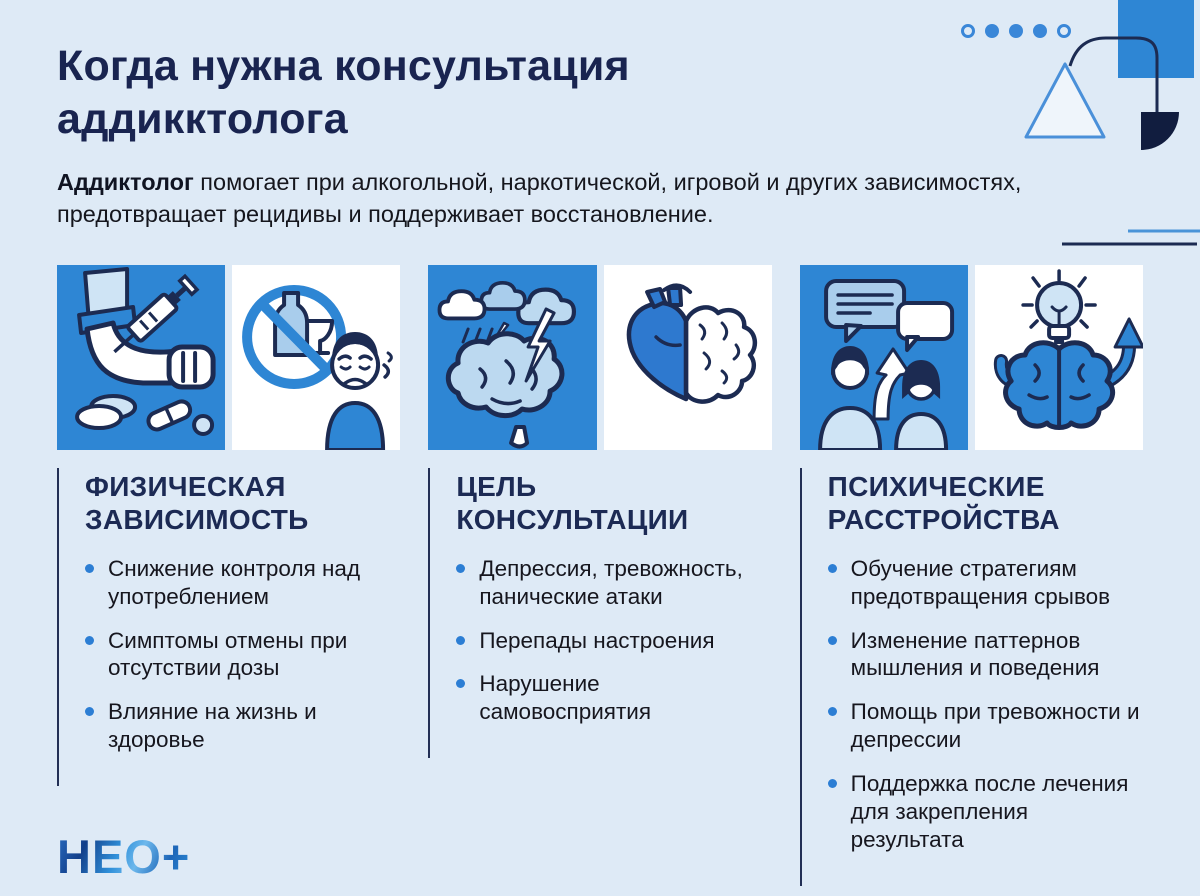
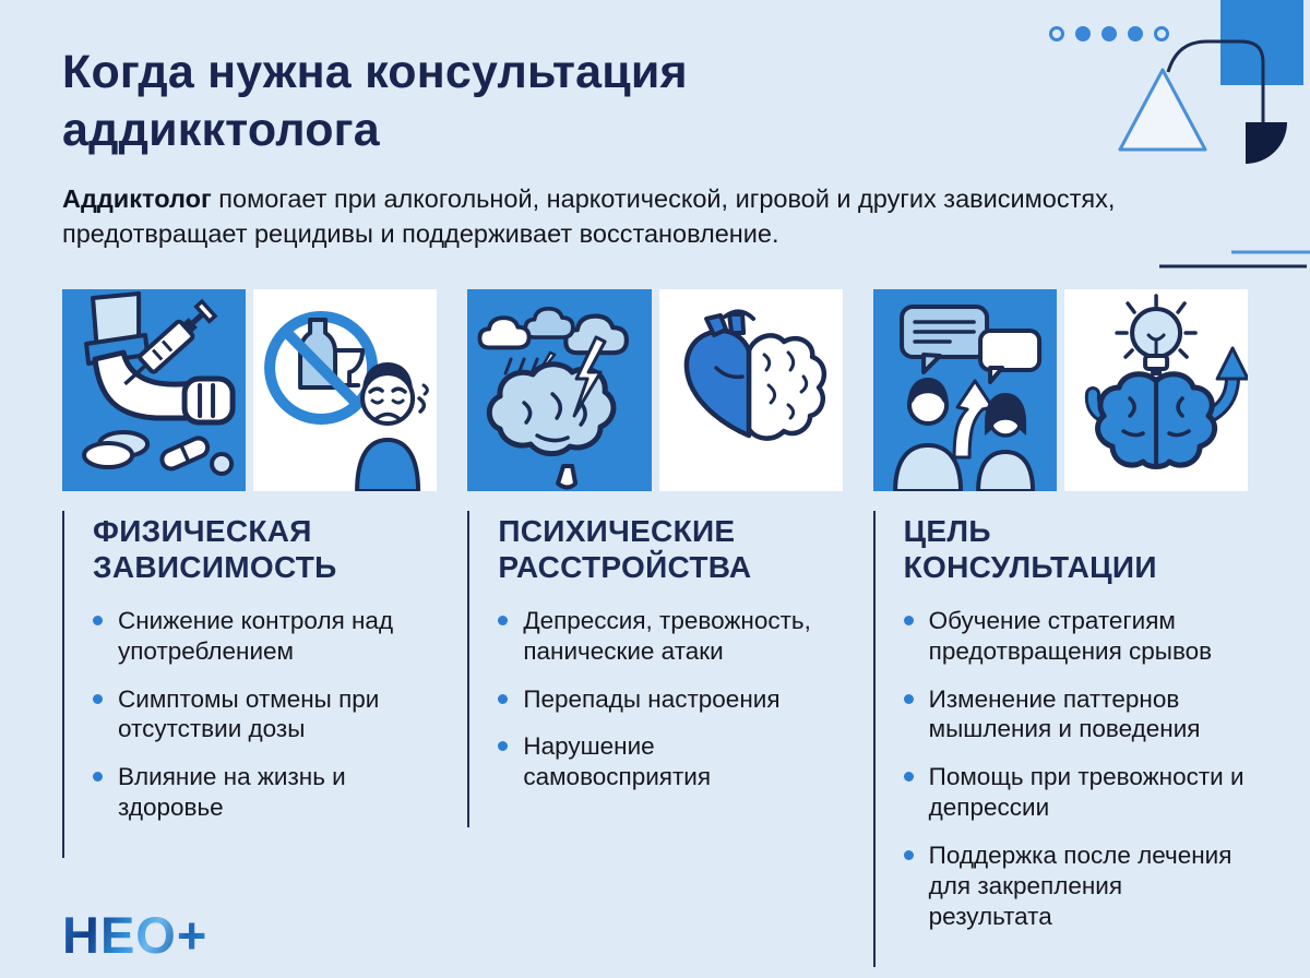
  Когда нужна консультация
  аддикктолога
  Аддиктолог помогает при алкогольной, наркотической, игровой и других зависимостях, предотвращает рецидивы и поддерживает восстановление.
  ФИЗИЧЕСКАЯ ЗАВИСИМОСТЬ
  Снижение контроля над употреблением
  Симптомы отмены при отсутствии дозы
  Влияние на жизнь и здоровье
- ЦЕЛЬ КОНСУЛЬТАЦИИ
+ ПСИХИЧЕСКИЕ РАССТРОЙСТВА
  Депрессия, тревожность, панические атаки
  Перепады настроения
  Нарушение самовосприятия
- ПСИХИЧЕСКИЕ РАССТРОЙСТВА
+ ЦЕЛЬ КОНСУЛЬТАЦИИ
  Обучение стратегиям предотвращения срывов
  Изменение паттернов мышления и поведения
  Помощь при тревожности и депрессии
  Поддержка после лечения для закрепления результата
  НЕО+
